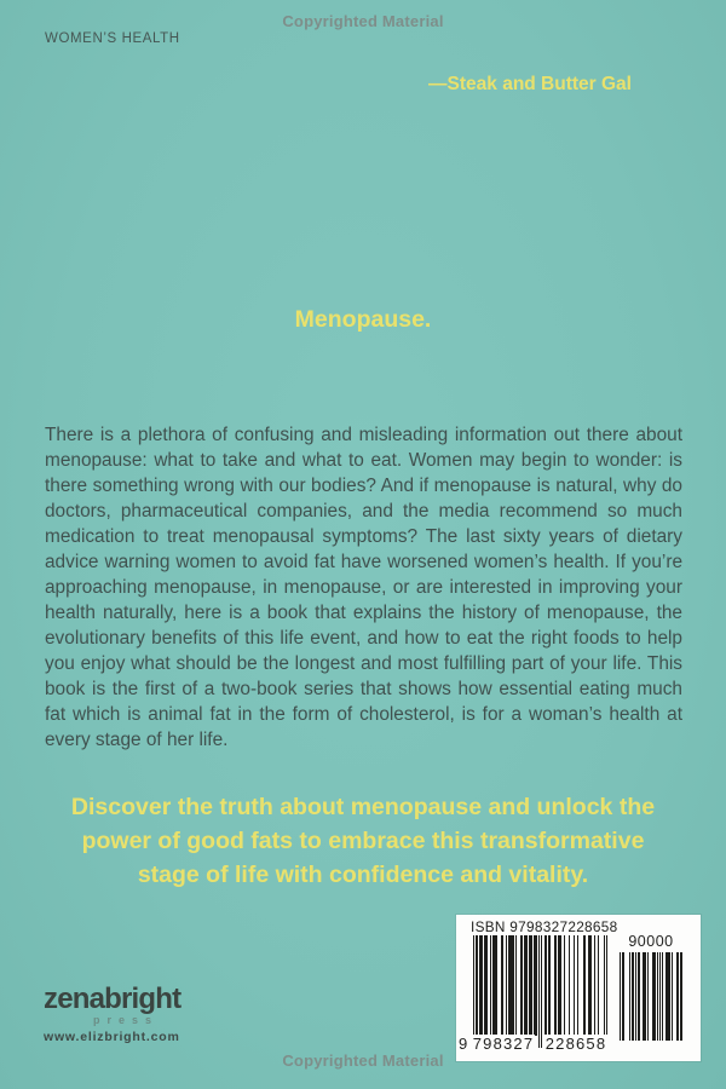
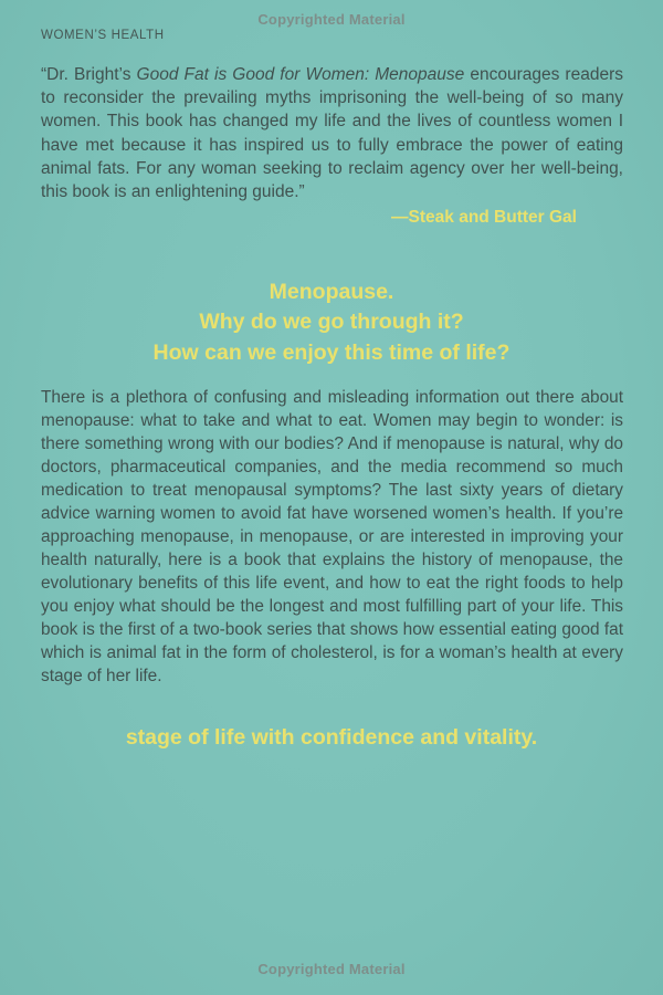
  Copyrighted Material
  WOMEN’S HEALTH
+ “Dr. Bright’s Good Fat is Good for Women: Menopause encourages readers to reconsider the prevailing myths imprisoning the well-being of so many women. This book has changed my life and the lives of countless women I have met because it has inspired us to fully embrace the power of eating animal fats. For any woman seeking to reclaim agency over her well-being, this book is an enlightening guide.”
  —Steak and Butter Gal
  Menopause.
+ Why do we go through it?
+ How can we enjoy this time of life?
- There is a plethora of confusing and misleading information out there about menopause: what to take and what to eat. Women may begin to wonder: is there something wrong with our bodies? And if menopause is natural, why do doctors, pharmaceutical companies, and the media recommend so much medication to treat menopausal symptoms? The last sixty years of dietary advice warning women to avoid fat have worsened women’s health. If you’re approaching menopause, in menopause, or are interested in improving your health naturally, here is a book that explains the history of menopause, the evolutionary benefits of this life event, and how to eat the right foods to help you enjoy what should be the longest and most fulfilling part of your life. This book is the first of a two-book series that shows how essential eating much fat which is animal fat in the form of cholesterol, is for a woman’s health at every stage of her life.
+ There is a plethora of confusing and misleading information out there about menopause: what to take and what to eat. Women may begin to wonder: is there something wrong with our bodies? And if menopause is natural, why do doctors, pharmaceutical companies, and the media recommend so much medication to treat menopausal symptoms? The last sixty years of dietary advice warning women to avoid fat have worsened women’s health. If you’re approaching menopause, in menopause, or are interested in improving your health naturally, here is a book that explains the history of menopause, the evolutionary benefits of this life event, and how to eat the right foods to help you enjoy what should be the longest and most fulfilling part of your life. This book is the first of a two-book series that shows how essential eating good fat which is animal fat in the form of cholesterol, is for a woman’s health at every stage of her life.
- Discover the truth about menopause and unlock the
- power of good fats to embrace this transformative
  stage of life with confidence and vitality.
- zenabright
- press
- www.elizbright.com
- ISBN 9798327228658
- 9
- 798327
- 228658
- 90000
  Copyrighted Material
